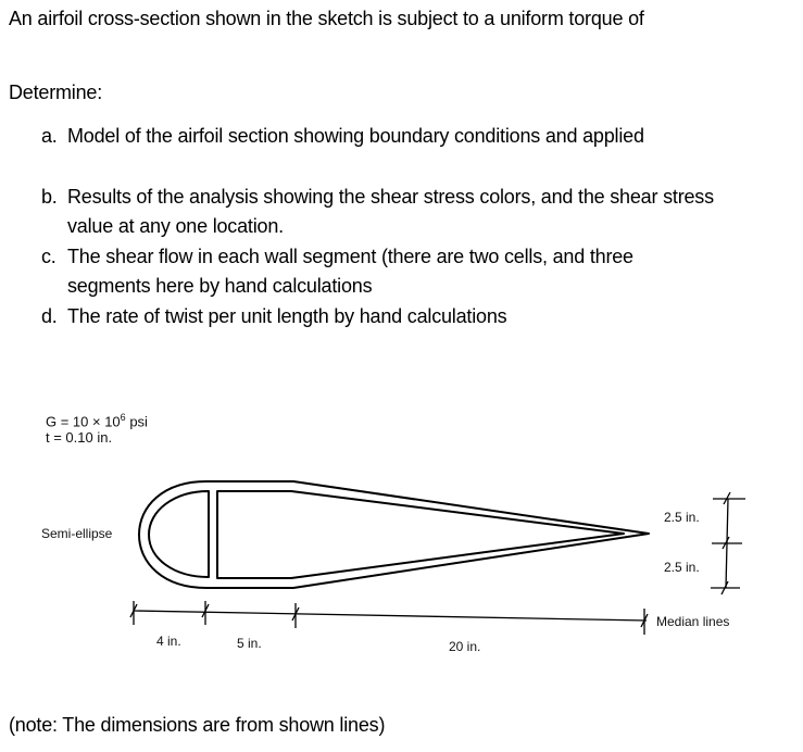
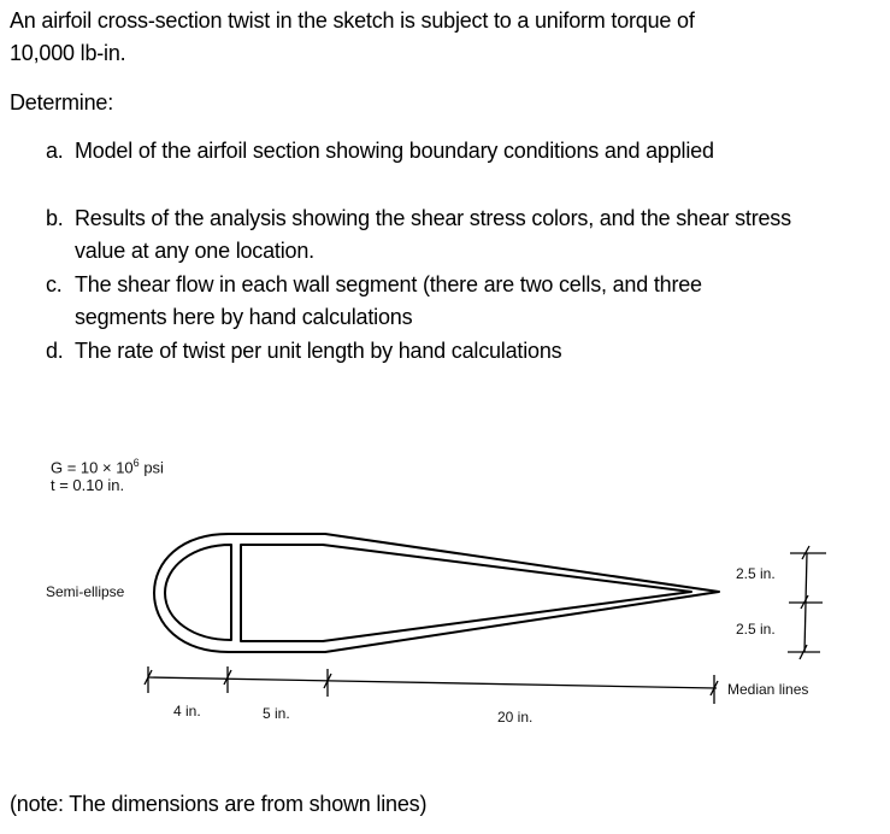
- An airfoil cross-section shown in the sketch is subject to a uniform torque of
+ An airfoil cross-section twist in the sketch is subject to a uniform torque of
+ 10,000 lb-in.
  Determine:
  a. Model of the airfoil section showing boundary conditions and applied
  b. Results of the analysis showing the shear stress colors, and the shear stress
  value at any one location.
  c. The shear flow in each wall segment (there are two cells, and three
  segments here by hand calculations
  d. The rate of twist per unit length by hand calculations
  G = 10 × 106 psi
  t = 0.10 in.
  Semi-ellipse
  2.5 in.
  2.5 in.
  4 in.
  5 in.
  20 in.
  Median lines
  (note: The dimensions are from shown lines)
